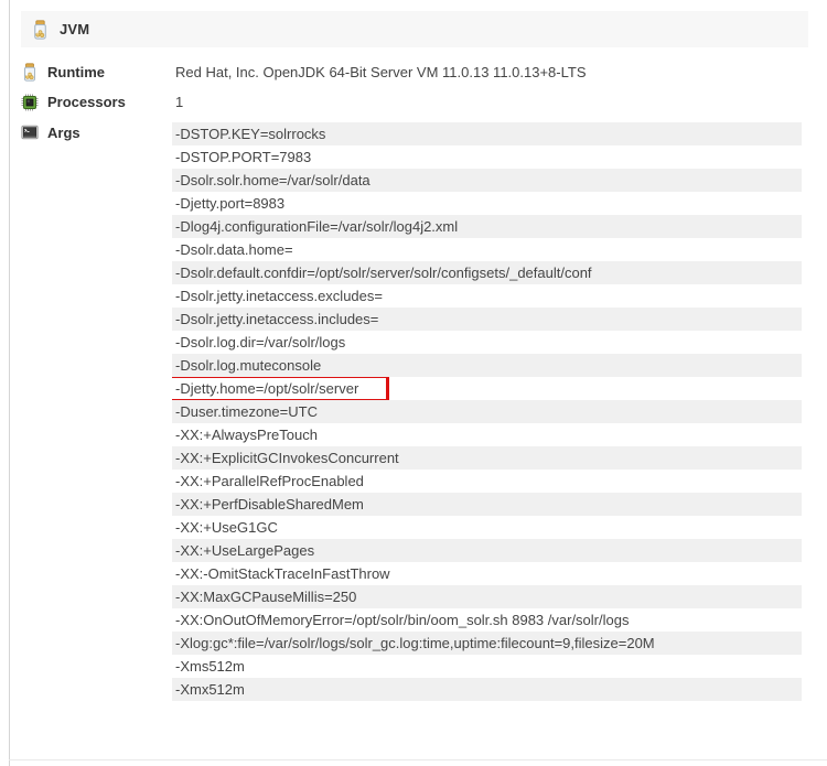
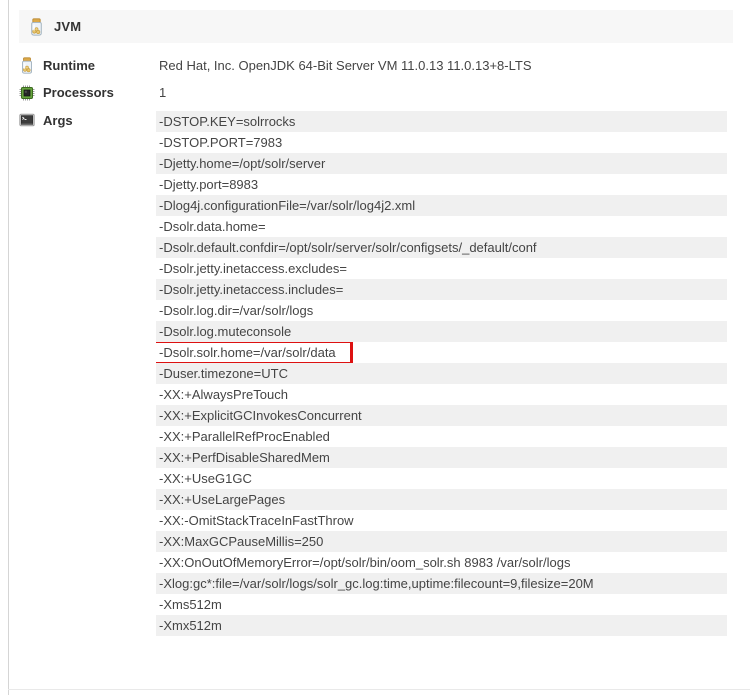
  JVM
  Runtime
  Red Hat, Inc. OpenJDK 64-Bit Server VM 11.0.13 11.0.13+8-LTS
  Processors
  1
  Args
  -DSTOP.KEY=solrrocks
  -DSTOP.PORT=7983
- -Dsolr.solr.home=/var/solr/data
+ -Djetty.home=/opt/solr/server
  -Djetty.port=8983
  -Dlog4j.configurationFile=/var/solr/log4j2.xml
  -Dsolr.data.home=
  -Dsolr.default.confdir=/opt/solr/server/solr/configsets/_default/conf
  -Dsolr.jetty.inetaccess.excludes=
  -Dsolr.jetty.inetaccess.includes=
  -Dsolr.log.dir=/var/solr/logs
  -Dsolr.log.muteconsole
- -Djetty.home=/opt/solr/server
+ -Dsolr.solr.home=/var/solr/data
  -Duser.timezone=UTC
  -XX:+AlwaysPreTouch
  -XX:+ExplicitGCInvokesConcurrent
  -XX:+ParallelRefProcEnabled
  -XX:+PerfDisableSharedMem
  -XX:+UseG1GC
  -XX:+UseLargePages
  -XX:-OmitStackTraceInFastThrow
  -XX:MaxGCPauseMillis=250
  -XX:OnOutOfMemoryError=/opt/solr/bin/oom_solr.sh 8983 /var/solr/logs
  -Xlog:gc*:file=/var/solr/logs/solr_gc.log:time,uptime:filecount=9,filesize=20M
  -Xms512m
  -Xmx512m
